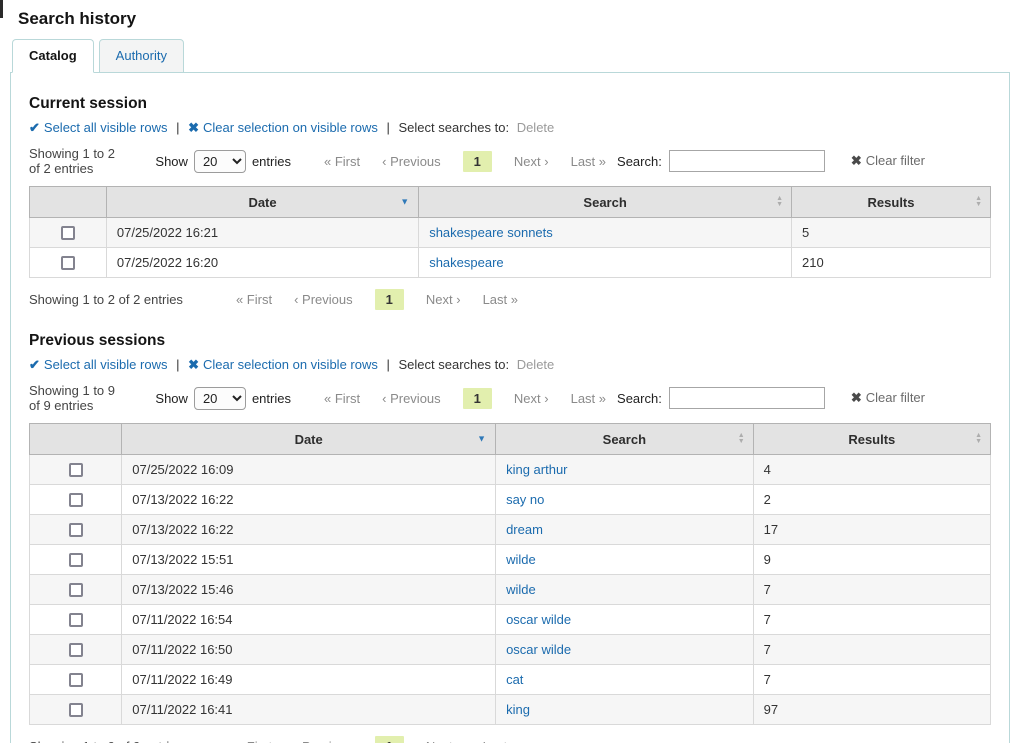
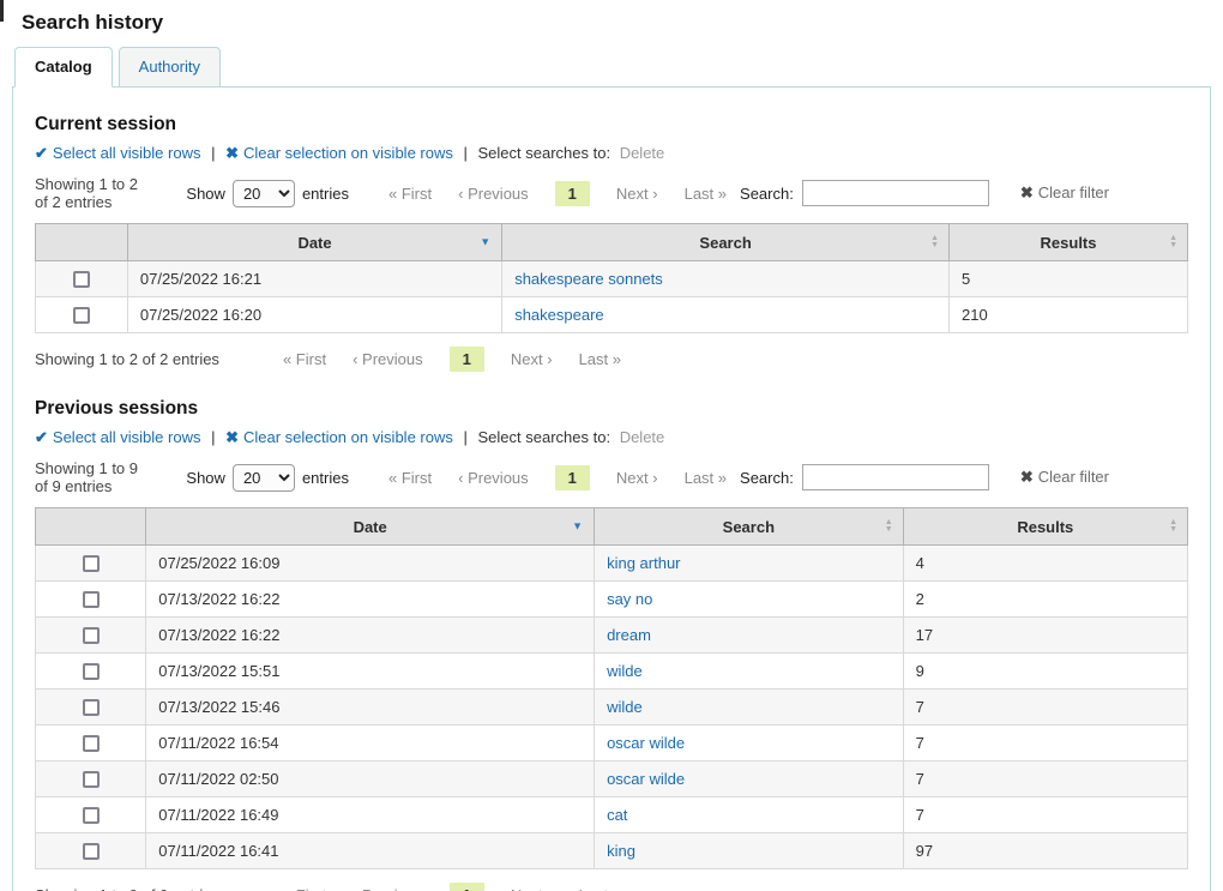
  Search history
  Catalog
  Authority
  Current session
  ✔ Select all visible rows | ✖ Clear selection on visible rows | Select searches to: Delete
  Showing 1 to 2 of 2 entries
  Show
  20
  entries
  « First
  ‹ Previous
  1
  Next ›
  Last »
  Search:
  ✖ Clear filter
  	Date ▼	Search	Results
  	07/25/2022 16:21	shakespeare sonnets	5
  	07/25/2022 16:20	shakespeare	210
  Showing 1 to 2 of 2 entries
  « First
  ‹ Previous
  1
  Next ›
  Last »
  Previous sessions
  ✔ Select all visible rows | ✖ Clear selection on visible rows | Select searches to: Delete
  Showing 1 to 9 of 9 entries
  Show
  20
  entries
  « First
  ‹ Previous
  1
  Next ›
  Last »
  Search:
  ✖ Clear filter
  	Date ▼	Search	Results
  	07/25/2022 16:09	king arthur	4
  	07/13/2022 16:22	say no	2
  	07/13/2022 16:22	dream	17
  	07/13/2022 15:51	wilde	9
  	07/13/2022 15:46	wilde	7
  	07/11/2022 16:54	oscar wilde	7
- 	07/11/2022 16:50	oscar wilde	7
+ 	07/11/2022 02:50	oscar wilde	7
  	07/11/2022 16:49	cat	7
  	07/11/2022 16:41	king	97
